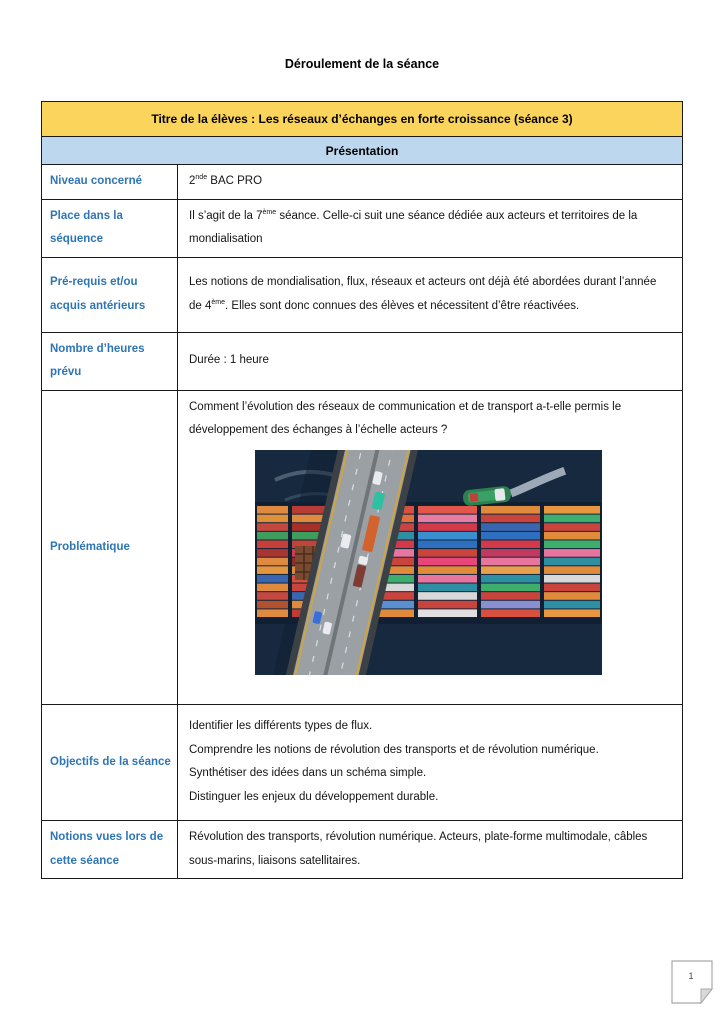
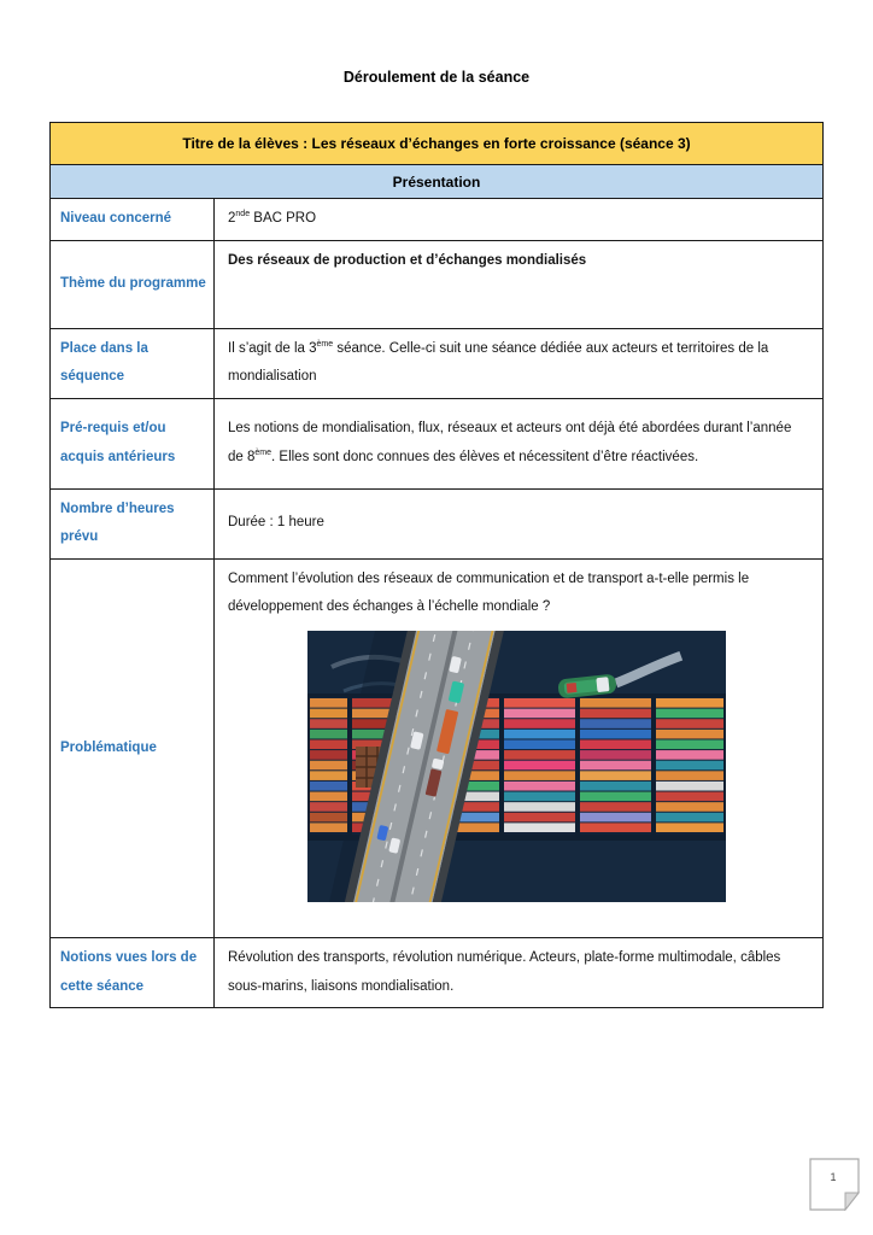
  Déroulement de la séance
  Titre de la élèves : Les réseaux d’échanges en forte croissance (séance 3)
  Présentation
  Niveau concerné	2 BAC PRO
+ Thème du programme	Des réseaux de production et d’échanges mondialisés
- Place dans la séquence	Il s’agit de la 7 séance. Celle-ci suit une séance dédiée aux acteurs et territoires de la mondialisation
+ Place dans la séquence	Il s’agit de la 3 séance. Celle-ci suit une séance dédiée aux acteurs et territoires de la mondialisation
- Pré-requis et/ou acquis antérieurs	Les notions de mondialisation, flux, réseaux et acteurs ont déjà été abordées durant l’année de 4 . Elles sont donc connues des élèves et nécessitent d’être réactivées.
+ Pré-requis et/ou acquis antérieurs	Les notions de mondialisation, flux, réseaux et acteurs ont déjà été abordées durant l’année de 8 . Elles sont donc connues des élèves et nécessitent d’être réactivées.
  Nombre d’heures prévu	Durée : 1 heure
- Problématique	Comment l’évolution des réseaux de communication et de transport a-t-elle permis le développement des échanges à l’échelle acteurs ?
+ Problématique	Comment l’évolution des réseaux de communication et de transport a-t-elle permis le développement des échanges à l’échelle mondiale ?
- Objectifs de la séance	Identifier les différents types de flux. Comprendre les notions de révolution des transports et de révolution numérique. Synthétiser des idées dans un schéma simple. Distinguer les enjeux du développement durable.
- Notions vues lors de cette séance	Révolution des transports, révolution numérique. Acteurs, plate-forme multimodale, câbles sous-marins, liaisons satellitaires.
+ Notions vues lors de cette séance	Révolution des transports, révolution numérique. Acteurs, plate-forme multimodale, câbles sous-marins, liaisons mondialisation.
  1
